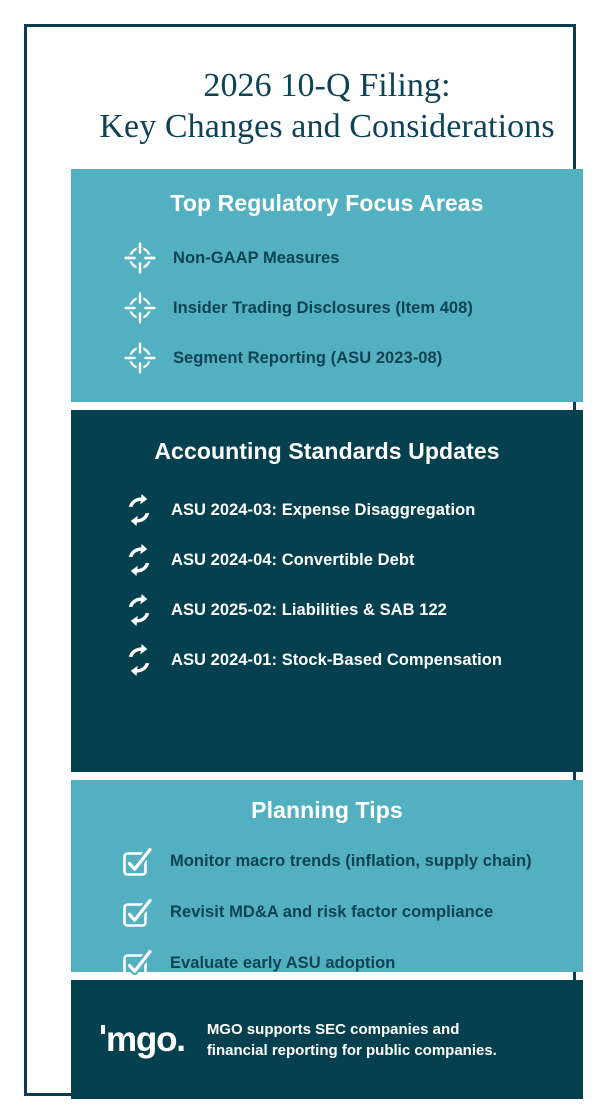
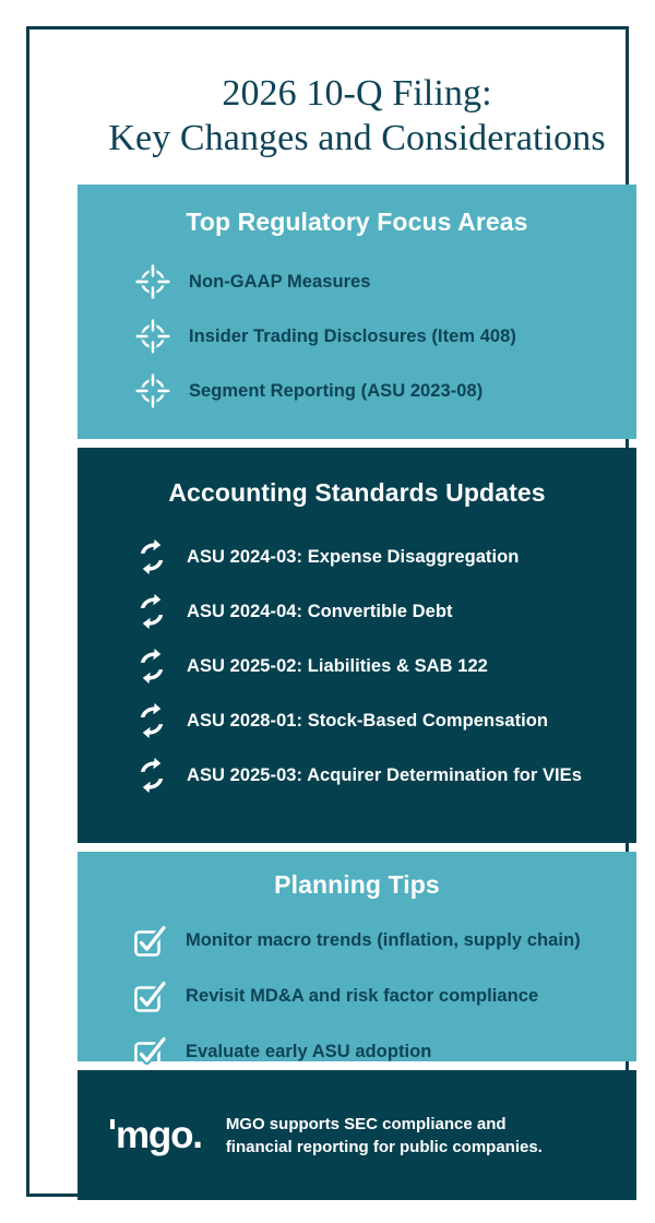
  2026 10-Q Filing:
  Key Changes and Considerations
  Top Regulatory Focus Areas
  Non-GAAP Measures
  Insider Trading Disclosures (Item 408)
  Segment Reporting (ASU 2023-08)
  Accounting Standards Updates
  ASU 2024-03: Expense Disaggregation
  ASU 2024-04: Convertible Debt
  ASU 2025-02: Liabilities & SAB 122
- ASU 2024-01: Stock-Based Compensation
+ ASU 2028-01: Stock-Based Compensation
+ ASU 2025-03: Acquirer Determination for VIEs
  Planning Tips
  Monitor macro trends (inflation, supply chain)
  Revisit MD&A and risk factor compliance
  Evaluate early ASU adoption
  mgo.
- MGO supports SEC companies and
+ MGO supports SEC compliance and
  financial reporting for public companies.
